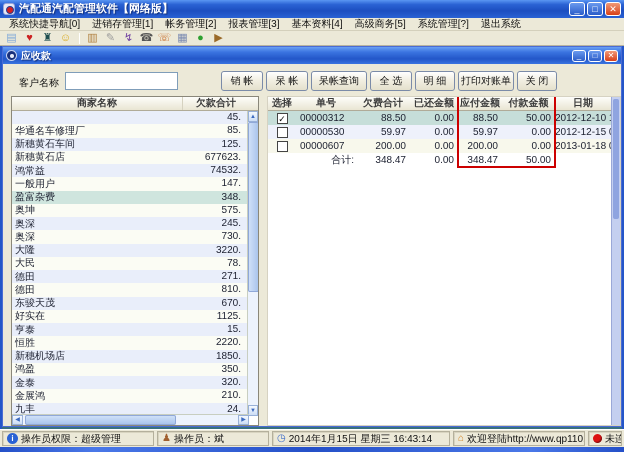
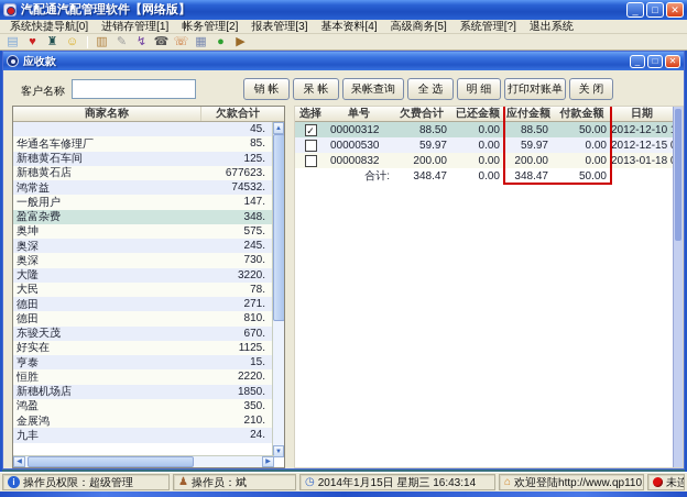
  汽配通汽配管理软件【网络版】
  _
  □
  ✕
  系统快捷导航[0]
  进销存管理[1]
  帐务管理[2]
  报表管理[3]
  基本资料[4]
  高级商务[5]
  系统管理[?]
  退出系统
  ▤
  ♥
  ♜
  ☺
  ▥
  ✎
  ↯
  ☎
  ☏
  ▦
  ●
  ▶
  应收款
  _
  □
  ✕
  客户名称
  销 帐
  呆 帐
  呆帐查询
  全 选
  明 细
  打印对账单
  关 闭
  商家名称
  欠款合计
  45.
  华通名车修理厂
  85.
  新穗黄石车间
  125.
  新穗黄石店
  677623.
  鸿常益
  74532.
  一般用户
  147.
  盈富杂费
  348.
  奥坤
  575.
  奥深
  245.
  奥深
  730.
  大隆
  3220.
  大民
  78.
  德田
  271.
  德田
  810.
  东骏天茂
  670.
  好实在
  1125.
  亨泰
  15.
  恒胜
  2220.
  新穗机场店
  1850.
  鸿盈
  350.
- 金泰
- 320.
  金展鸿
  210.
  九丰
  24.
  选择
  单号
  欠费合计
  已还金额
  应付金额
  付款金额
  日期
  ✓
  00000312
  88.50
  0.00
  88.50
  50.00
  00000530
  59.97
  0.00
  59.97
  0.00
- 00000607
+ 00000832
  200.00
  0.00
  200.00
  0.00
  合计:
  348.47
  0.00
  348.47
  50.00
  i
  操作员权限：超级管理
  ♟
  操作员：斌
  ◷
  2014年1月15日 星期三 16:43:14
  ⌂
  欢迎登陆http://www.qp110
